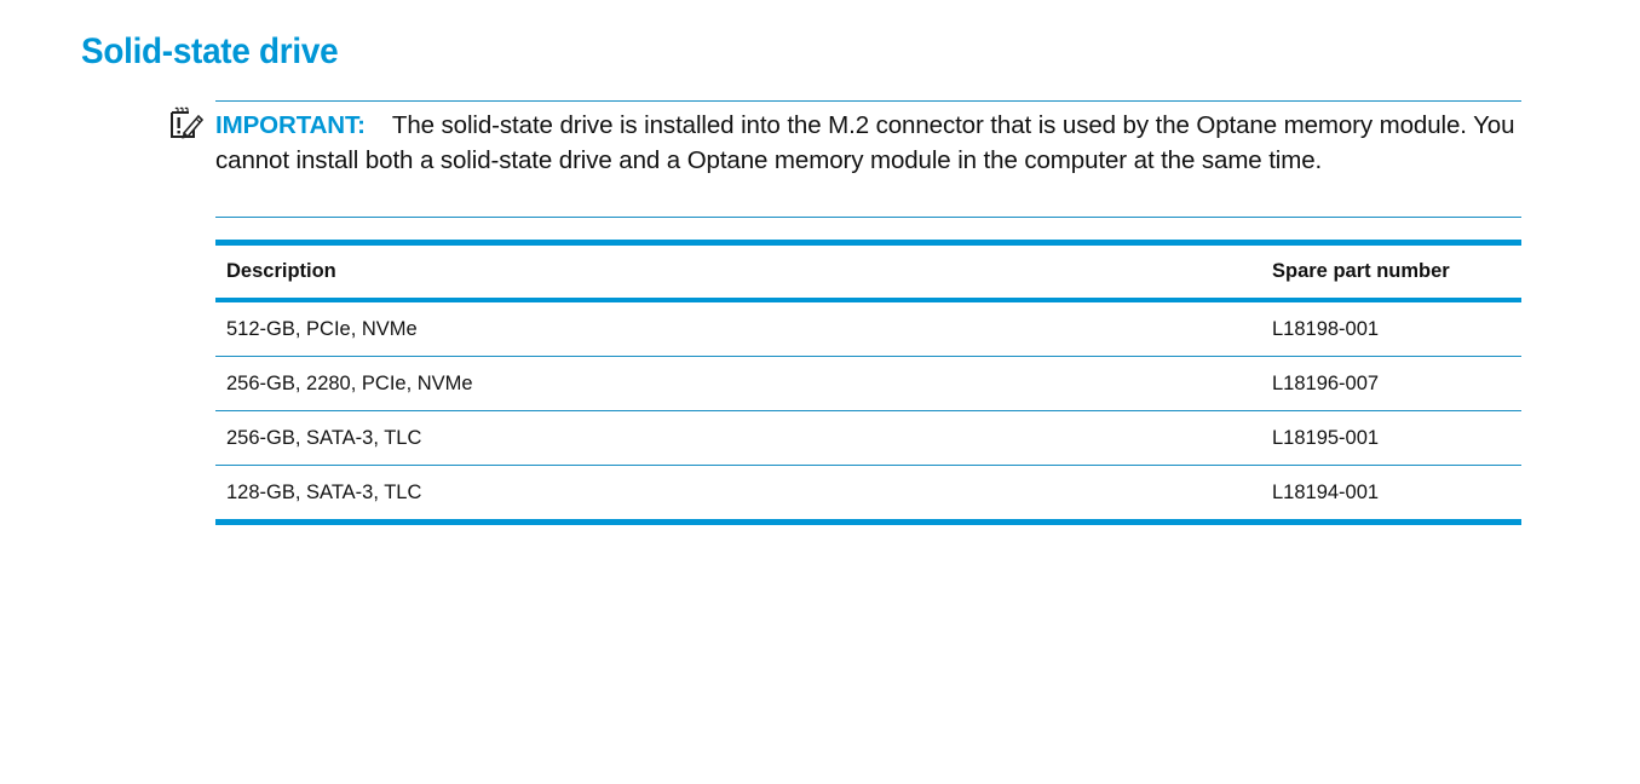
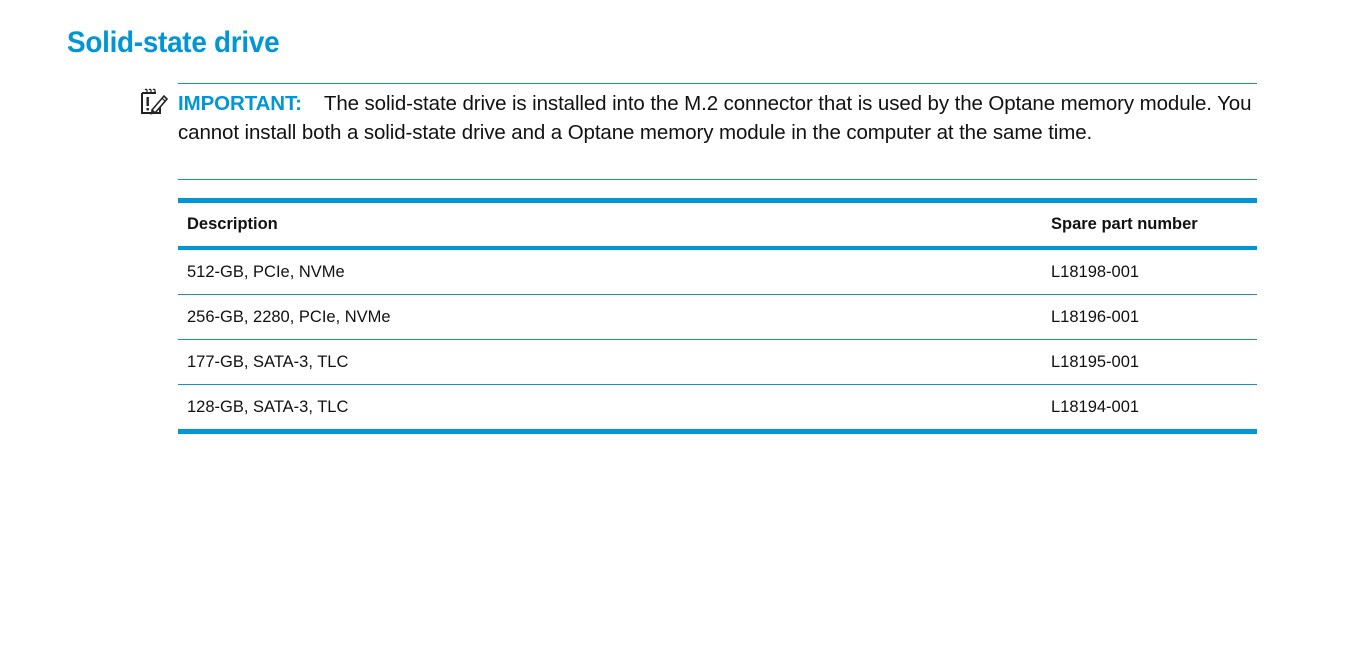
  Solid-state drive
  IMPORTANT: The solid-state drive is installed into the M.2 connector that is used by the Optane memory module. You cannot install both a solid-state drive and a Optane memory module in the computer at the same time.
  Description	Spare part number
  512-GB, PCIe, NVMe	L18198-001
- 256-GB, 2280, PCIe, NVMe	L18196-007
+ 256-GB, 2280, PCIe, NVMe	L18196-001
- 256-GB, SATA-3, TLC	L18195-001
+ 177-GB, SATA-3, TLC	L18195-001
  128-GB, SATA-3, TLC	L18194-001
